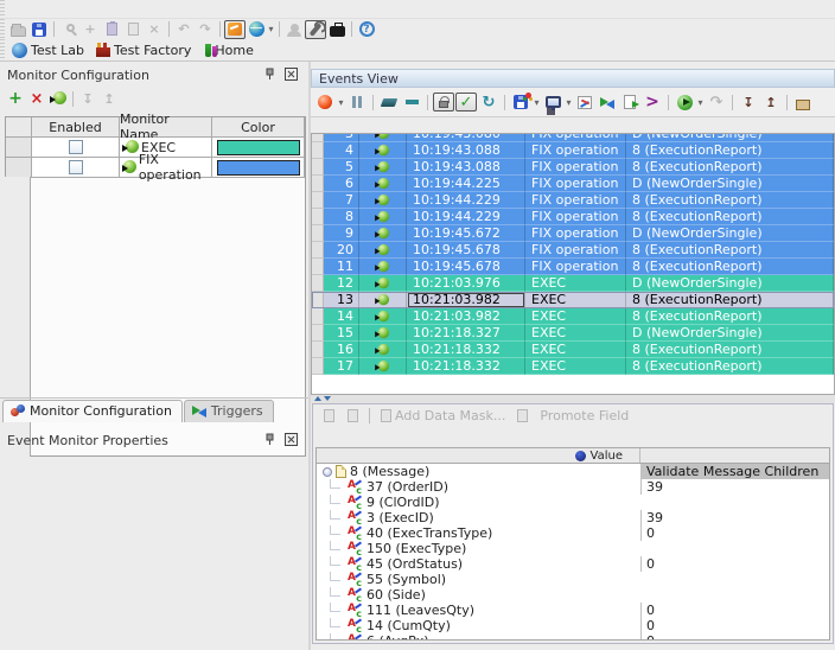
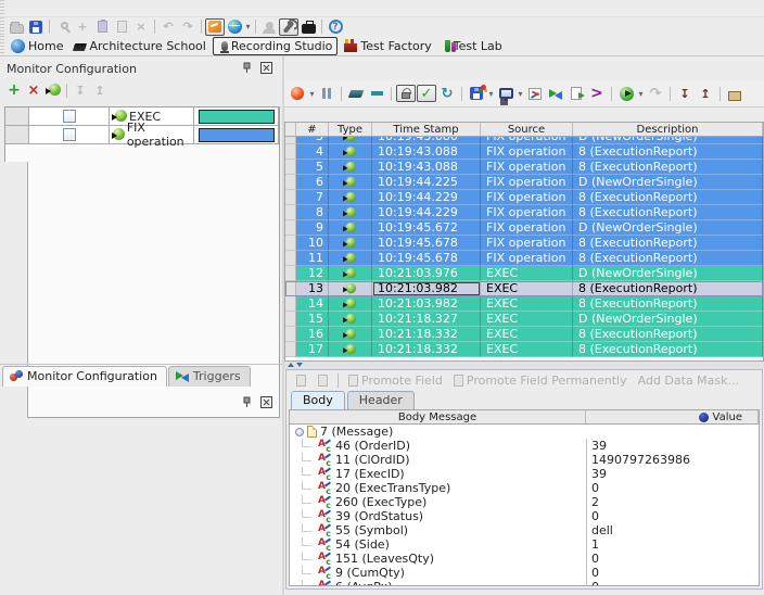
  +
  ×
  ↶
  ↷
  ▾
  ?
- Test Lab
+ Home
+ Architecture School
+ Recording Studio
  Test Factory
- Home
+ Test Lab
  Monitor Configuration
  +
  ×
  ↧
  ↥
- Enabled
- Monitor Name
- Color
  EXEC
  FIX operation
  Monitor Configuration
  Triggers
- Event Monitor Properties
- Events View
  ▾
  ✓
  ↻
  ▾
  ▾
  >
  ▾
  ↷
  ↧
  ↥
+ #
+ Type
+ Time Stamp
+ Source
+ Description
  3
  10:19:43.080
  FIX operation
  D (NewOrderSingle)
  4
  10:19:43.088
  FIX operation
  8 (ExecutionReport)
  5
  10:19:43.088
  FIX operation
  8 (ExecutionReport)
  6
  10:19:44.225
  FIX operation
  D (NewOrderSingle)
  7
  10:19:44.229
  FIX operation
  8 (ExecutionReport)
  8
  10:19:44.229
  FIX operation
  8 (ExecutionReport)
  9
  10:19:45.672
  FIX operation
  D (NewOrderSingle)
- 20
+ 10
  10:19:45.678
  FIX operation
  8 (ExecutionReport)
  11
  10:19:45.678
  FIX operation
  8 (ExecutionReport)
  12
  10:21:03.976
  EXEC
  D (NewOrderSingle)
  13
  10:21:03.982
  EXEC
  8 (ExecutionReport)
  14
  10:21:03.982
  EXEC
  8 (ExecutionReport)
  15
  10:21:18.327
  EXEC
  D (NewOrderSingle)
  16
  10:21:18.332
  EXEC
  8 (ExecutionReport)
  17
  10:21:18.332
  EXEC
  8 (ExecutionReport)
- Add Data Mask...
+ Promote Field
+ Promote Field Permanently
- Promote Field
+ Add Data Mask...
+ Body
+ Header
+ Body Message
  Value
- 8 (Message)
+ 7 (Message)
- Validate Message Children
- 37 (OrderID)
+ 46 (OrderID)
  39
- 9 (ClOrdID)
+ 11 (ClOrdID)
+ 1490797263986
- 3 (ExecID)
+ 17 (ExecID)
  39
- 40 (ExecTransType)
+ 20 (ExecTransType)
  0
- 150 (ExecType)
+ 260 (ExecType)
+ 2
- 45 (OrdStatus)
+ 39 (OrdStatus)
  0
  55 (Symbol)
+ dell
- 60 (Side)
+ 54 (Side)
+ 1
- 111 (LeavesQty)
+ 151 (LeavesQty)
  0
- 14 (CumQty)
+ 9 (CumQty)
  0
